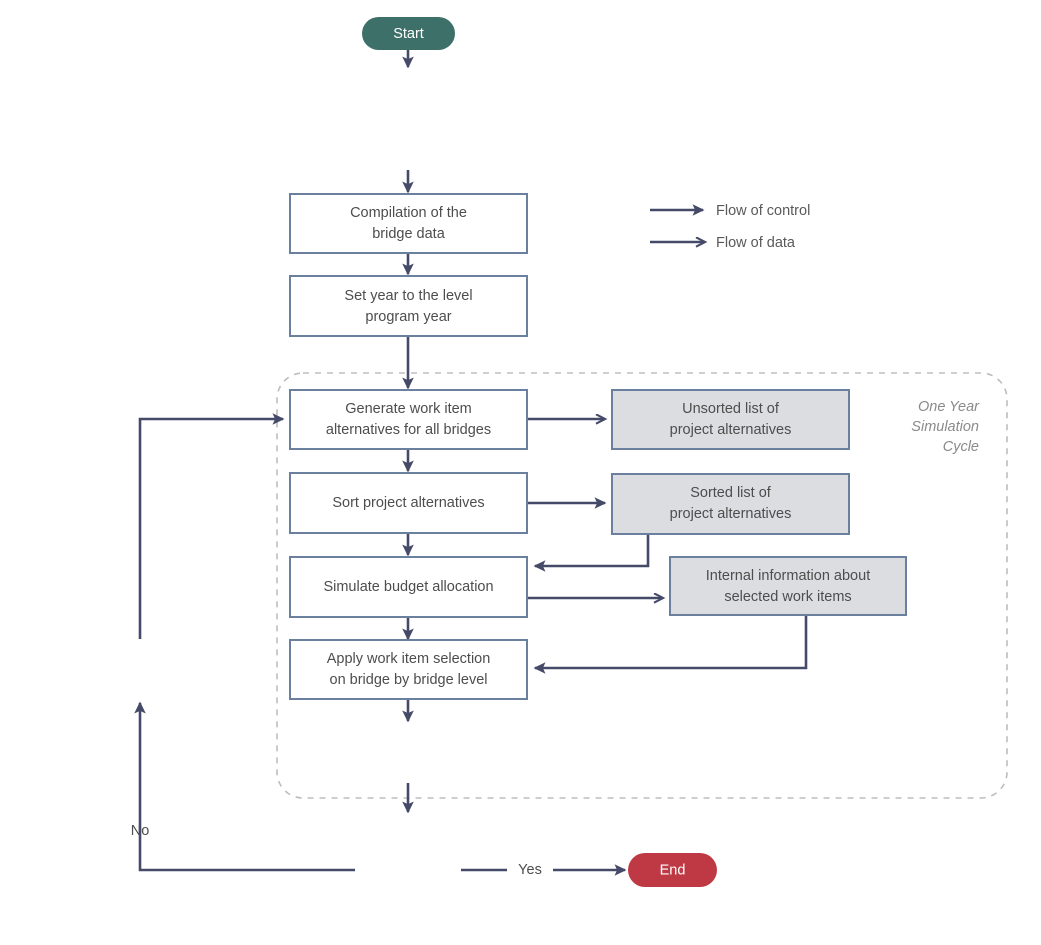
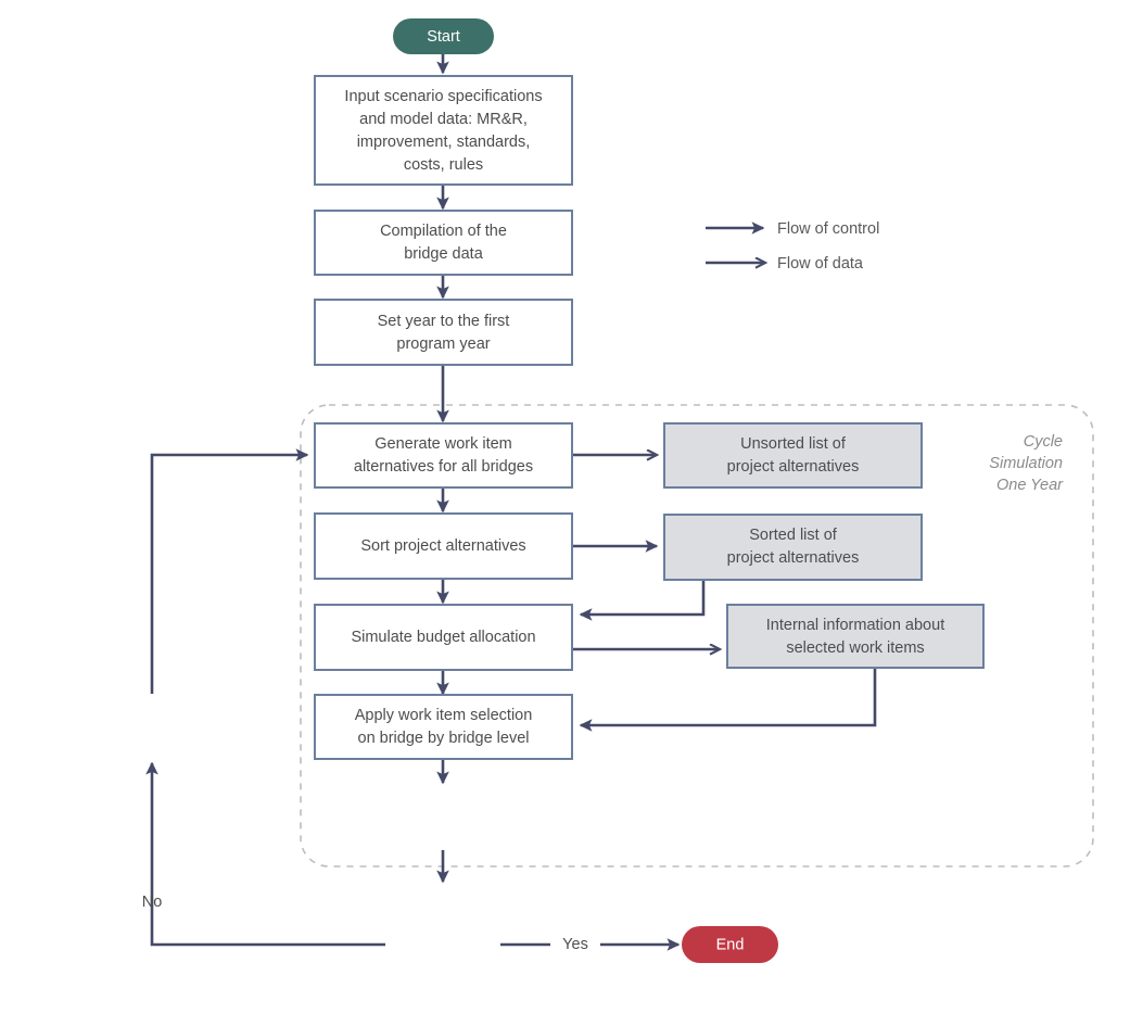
- One Year
+ Cycle
  Simulation
- Cycle
+ One Year
  No
  Yes
  Start
+ Input scenario specifications
+ and model data: MR&R,
+ improvement, standards,
+ costs, rules
  Compilation of the
  bridge data
- Set year to the level
+ Set year to the first
  program year
  Generate work item
  alternatives for all bridges
  Sort project alternatives
  Simulate budget allocation
  Apply work item selection
  on bridge by bridge level
  Unsorted list of
  project alternatives
  Sorted list of
  project alternatives
  Internal information about
  selected work items
  End
  Flow of control
  Flow of data
